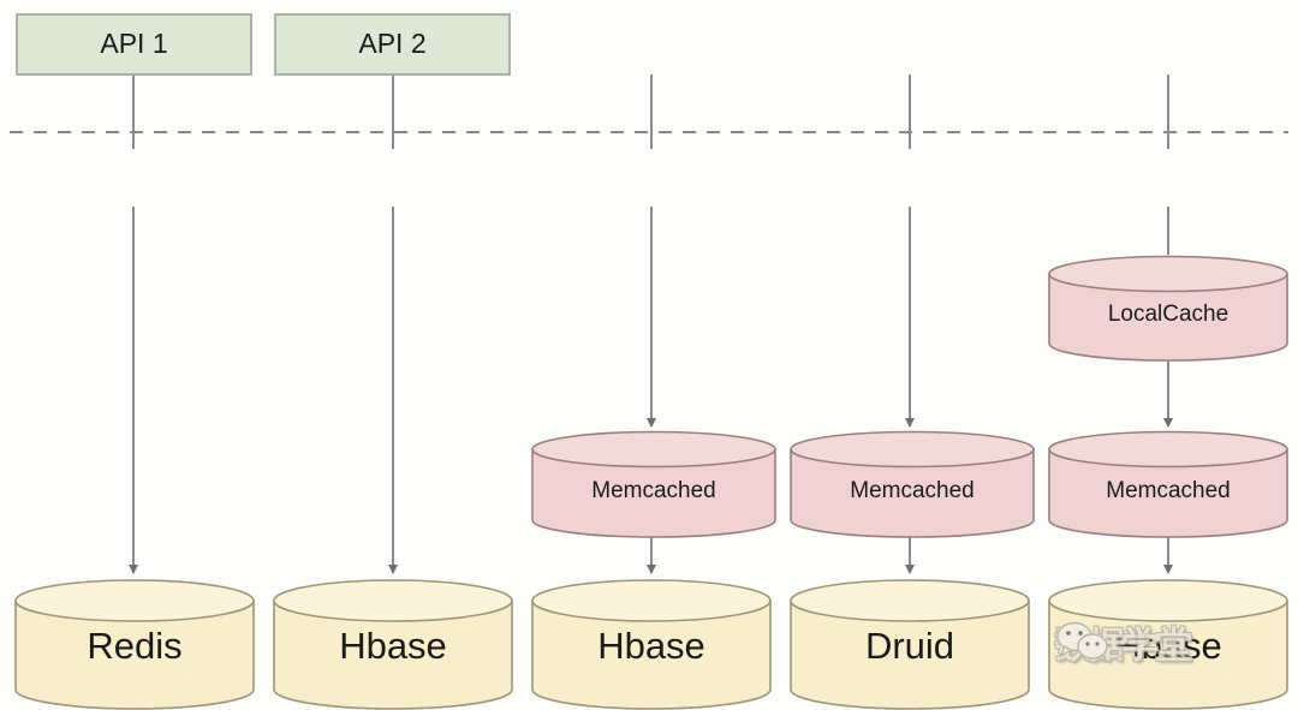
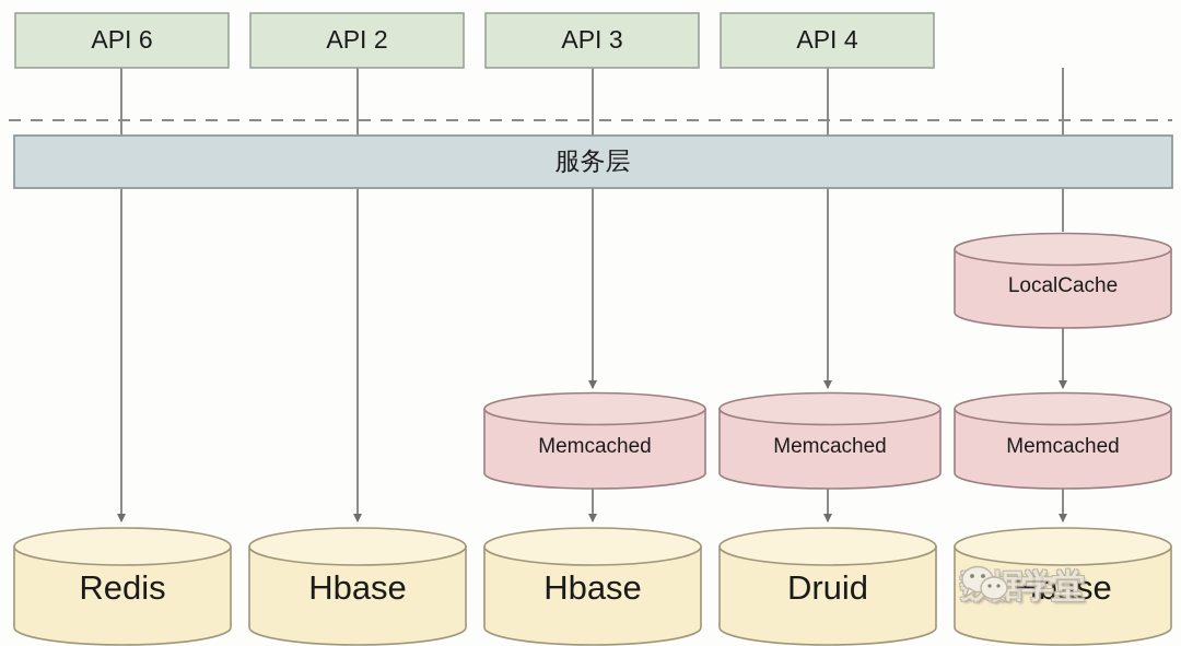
- API 1
+ API 6
  API 2
+ API 3
+ API 4
+ 服务层
  LocalCache
  Memcached
  Memcached
  Memcached
  Redis
  Hbase
  Hbase
  Druid
  Hbase
